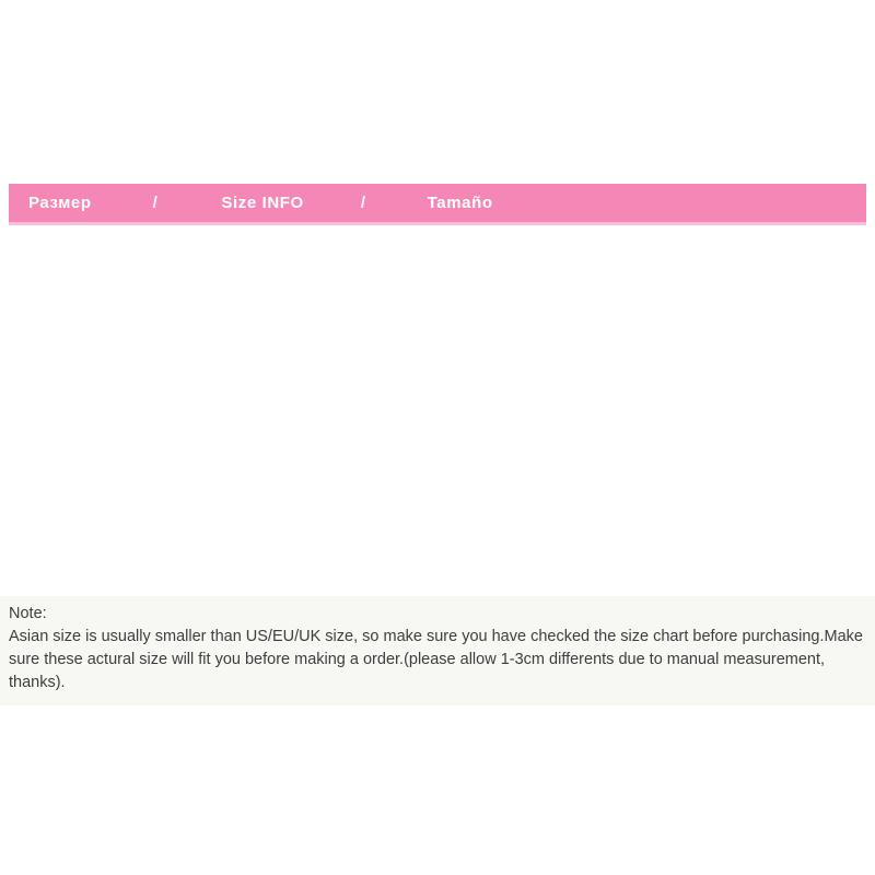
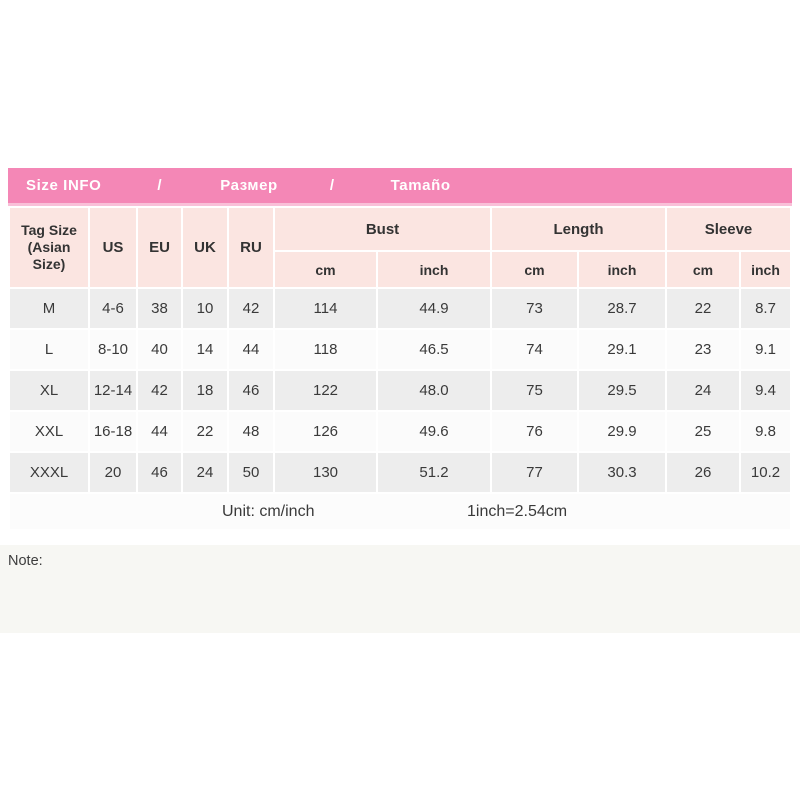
- Размер
+ Size INFO
  /
- Size INFO
+ Размер
  /
  Tamaño
+ Tag Size (Asian Size)	US	EU	UK	RU	Bust	Length	Sleeve
+ cm	inch	cm	inch	cm	inch
+ M	4-6	38	10	42	114	44.9	73	28.7	22	8.7
+ L	8-10	40	14	44	118	46.5	74	29.1	23	9.1
+ XL	12-14	42	18	46	122	48.0	75	29.5	24	9.4
+ XXL	16-18	44	22	48	126	49.6	76	29.9	25	9.8
+ XXXL	20	46	24	50	130	51.2	77	30.3	26	10.2
+ Unit: cm/inch 1inch=2.54cm
  Note:
- Asian size is usually smaller than US/EU/UK size, so make sure you have checked the size chart before purchasing.Make sure these actural size will fit you before making a order.(please allow 1-3cm differents due to manual measurement, thanks).
